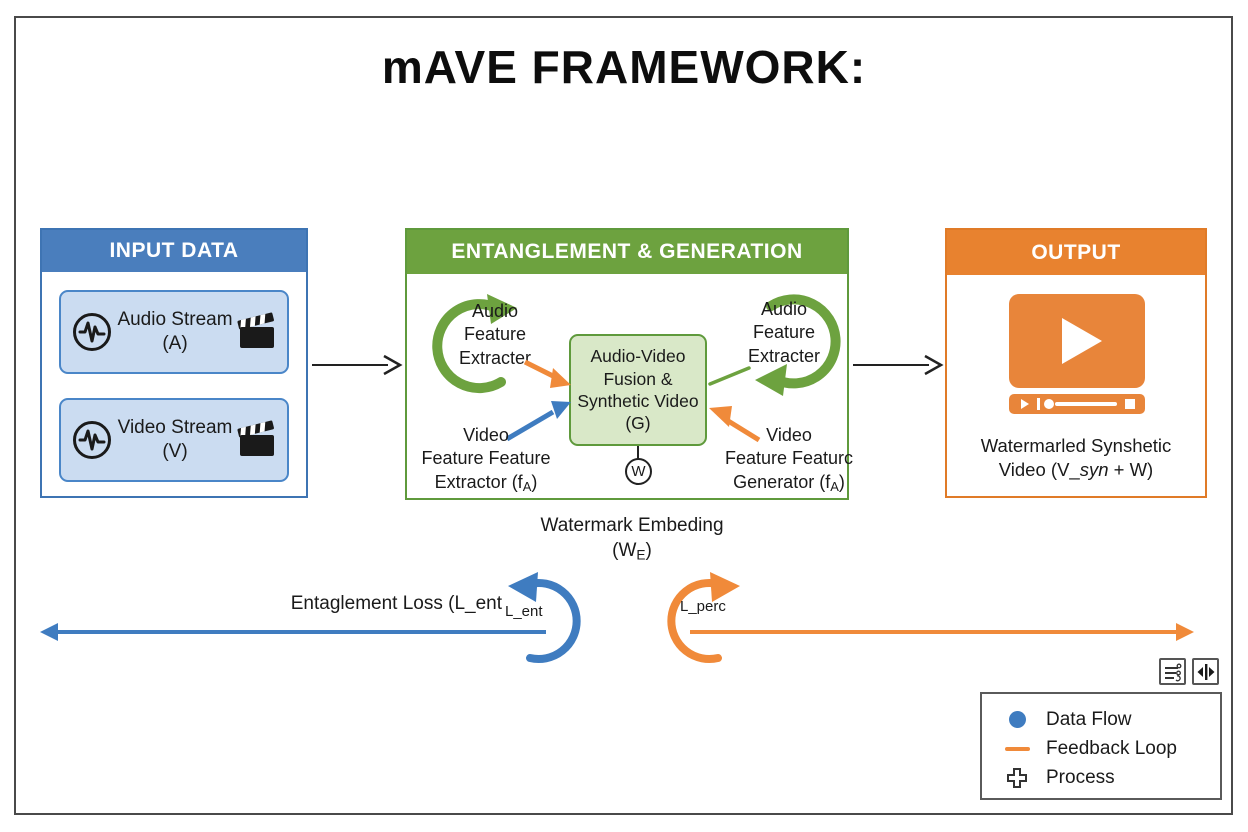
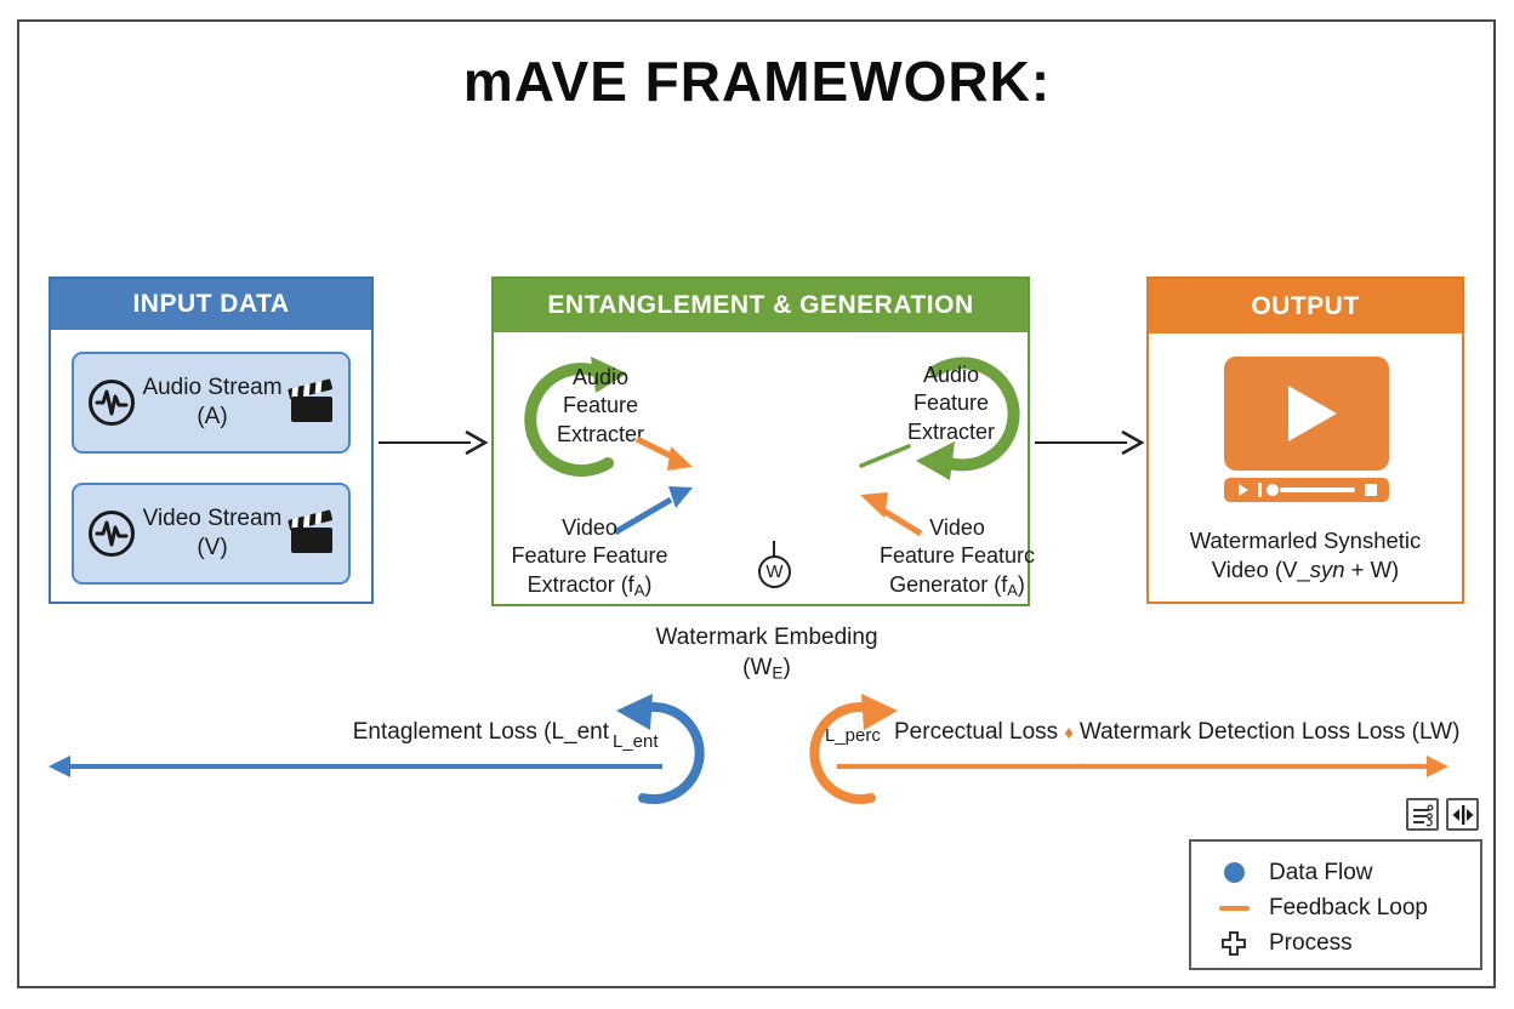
  mAVE FRAMEWORK:
  INPUT DATA
  Audio Stream
  (A)
  Video Stream
  (V)
  ENTANGLEMENT & GENERATION
  Audio
  Feature
  Extracter
  Audio
  Feature
  Extracter
- Audio-Video
- Fusion &
- Synthetic Video
- (G)
  W
  Video
  Feature Feature
  Extractor (fA)
  Video
  Feature Featurc
  Generator (fA)
  OUTPUT
  Watermarled Synshetic
  Video (V_syn + W)
  Watermark Embeding
  (WE)
  Entaglement Loss (L_ent
  L_ent
  L_perc
+ Percectual Loss ♦ Watermark Detection Loss Loss (LW)
  Data Flow
  Feedback Loop
  Process
